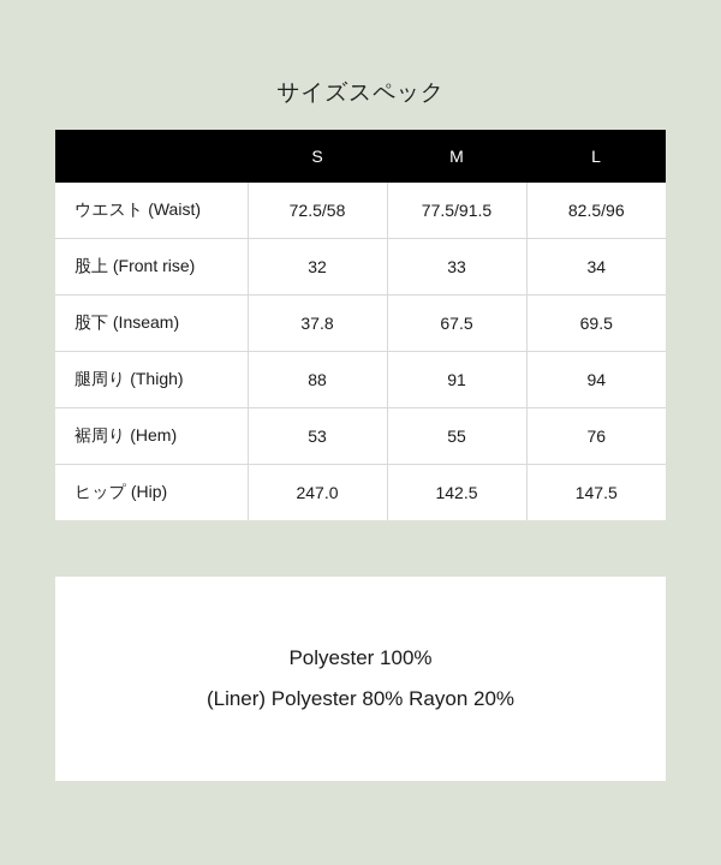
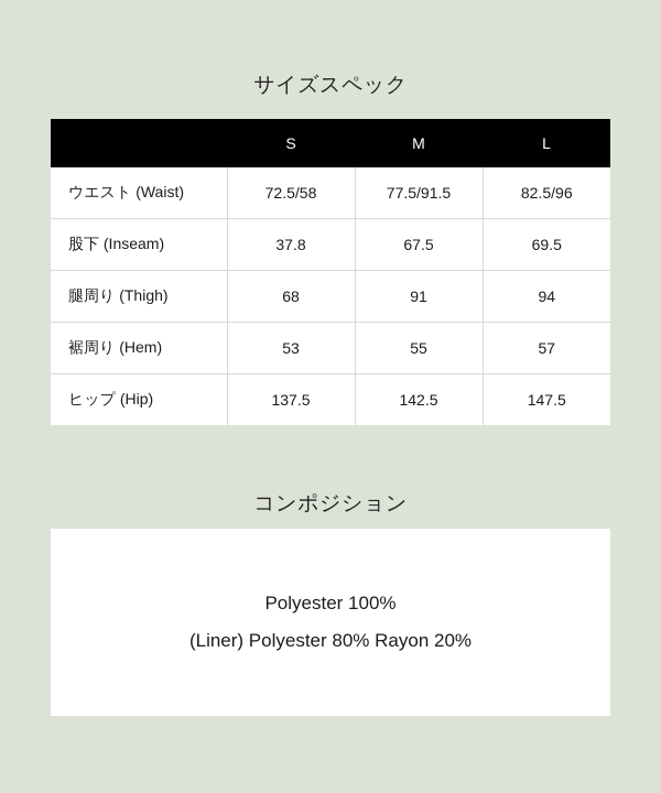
  サイズスペック
  	S	M	L
  ウエスト (Waist)	72.5/58	77.5/91.5	82.5/96
- 股上 (Front rise)	32	33	34
  股下 (Inseam)	37.8	67.5	69.5
- 腿周り (Thigh)	88	91	94
+ 腿周り (Thigh)	68	91	94
- 裾周り (Hem)	53	55	76
+ 裾周り (Hem)	53	55	57
- ヒップ (Hip)	247.0	142.5	147.5
+ ヒップ (Hip)	137.5	142.5	147.5
+ コンポジション
  Polyester 100%
  (Liner) Polyester 80% Rayon 20%
